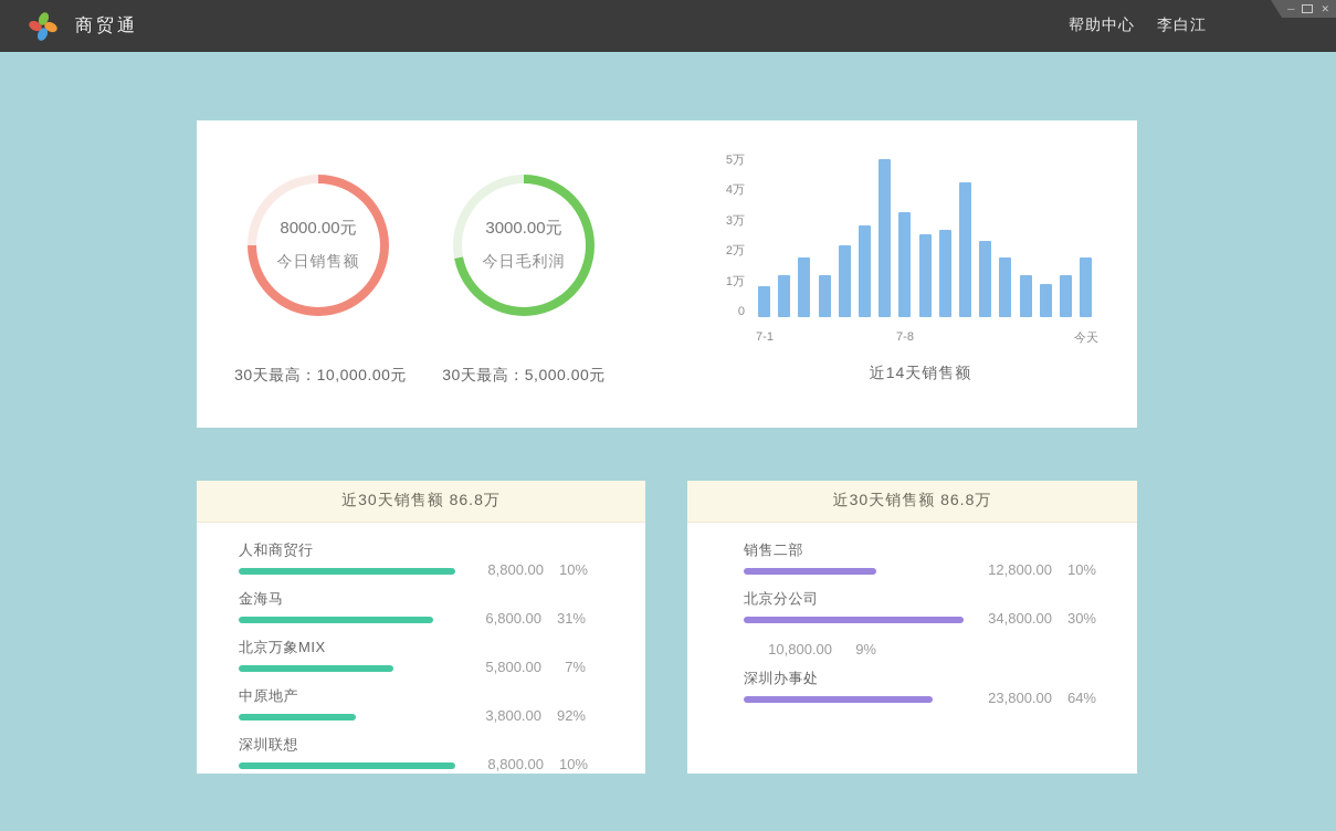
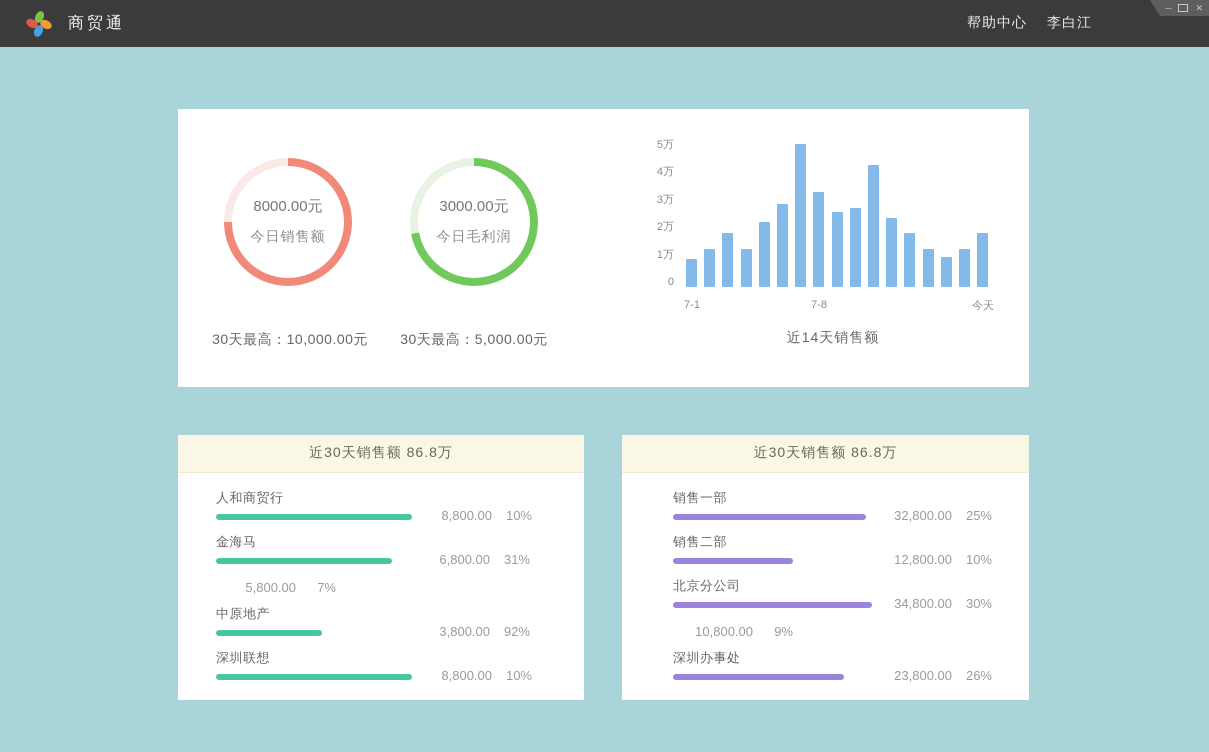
  商贸通
  帮助中心
  李白江
  ─
  ✕
  8000.00元
  今日销售额
  30天最高：10,000.00元
  3000.00元
  今日毛利润
  30天最高：5,000.00元
  0
  1万
  2万
  3万
  4万
  5万
  7-1
  7-8
  今天
  近14天销售额
  近30天销售额 86.8万
  人和商贸行
  8,800.00
  10%
  金海马
  6,800.00
  31%
- 北京万象MIX
  5,800.00
  7%
  中原地产
  3,800.00
  92%
  深圳联想
  8,800.00
  10%
  近30天销售额 86.8万
+ 销售一部
+ 32,800.00
+ 25%
  销售二部
  12,800.00
  10%
  北京分公司
  34,800.00
  30%
  10,800.00
  9%
  深圳办事处
  23,800.00
- 64%
+ 26%
